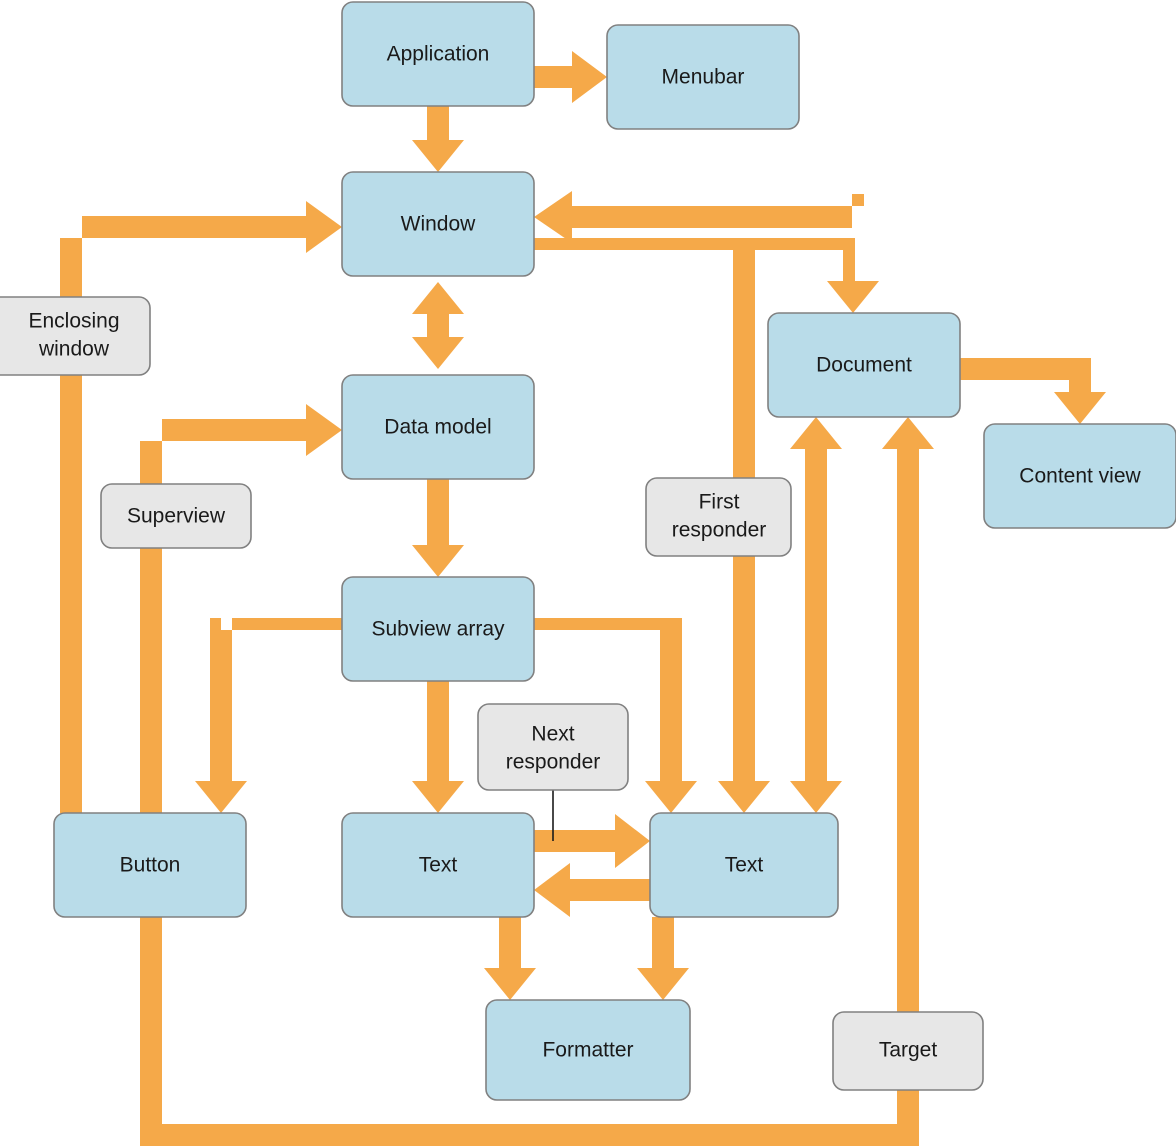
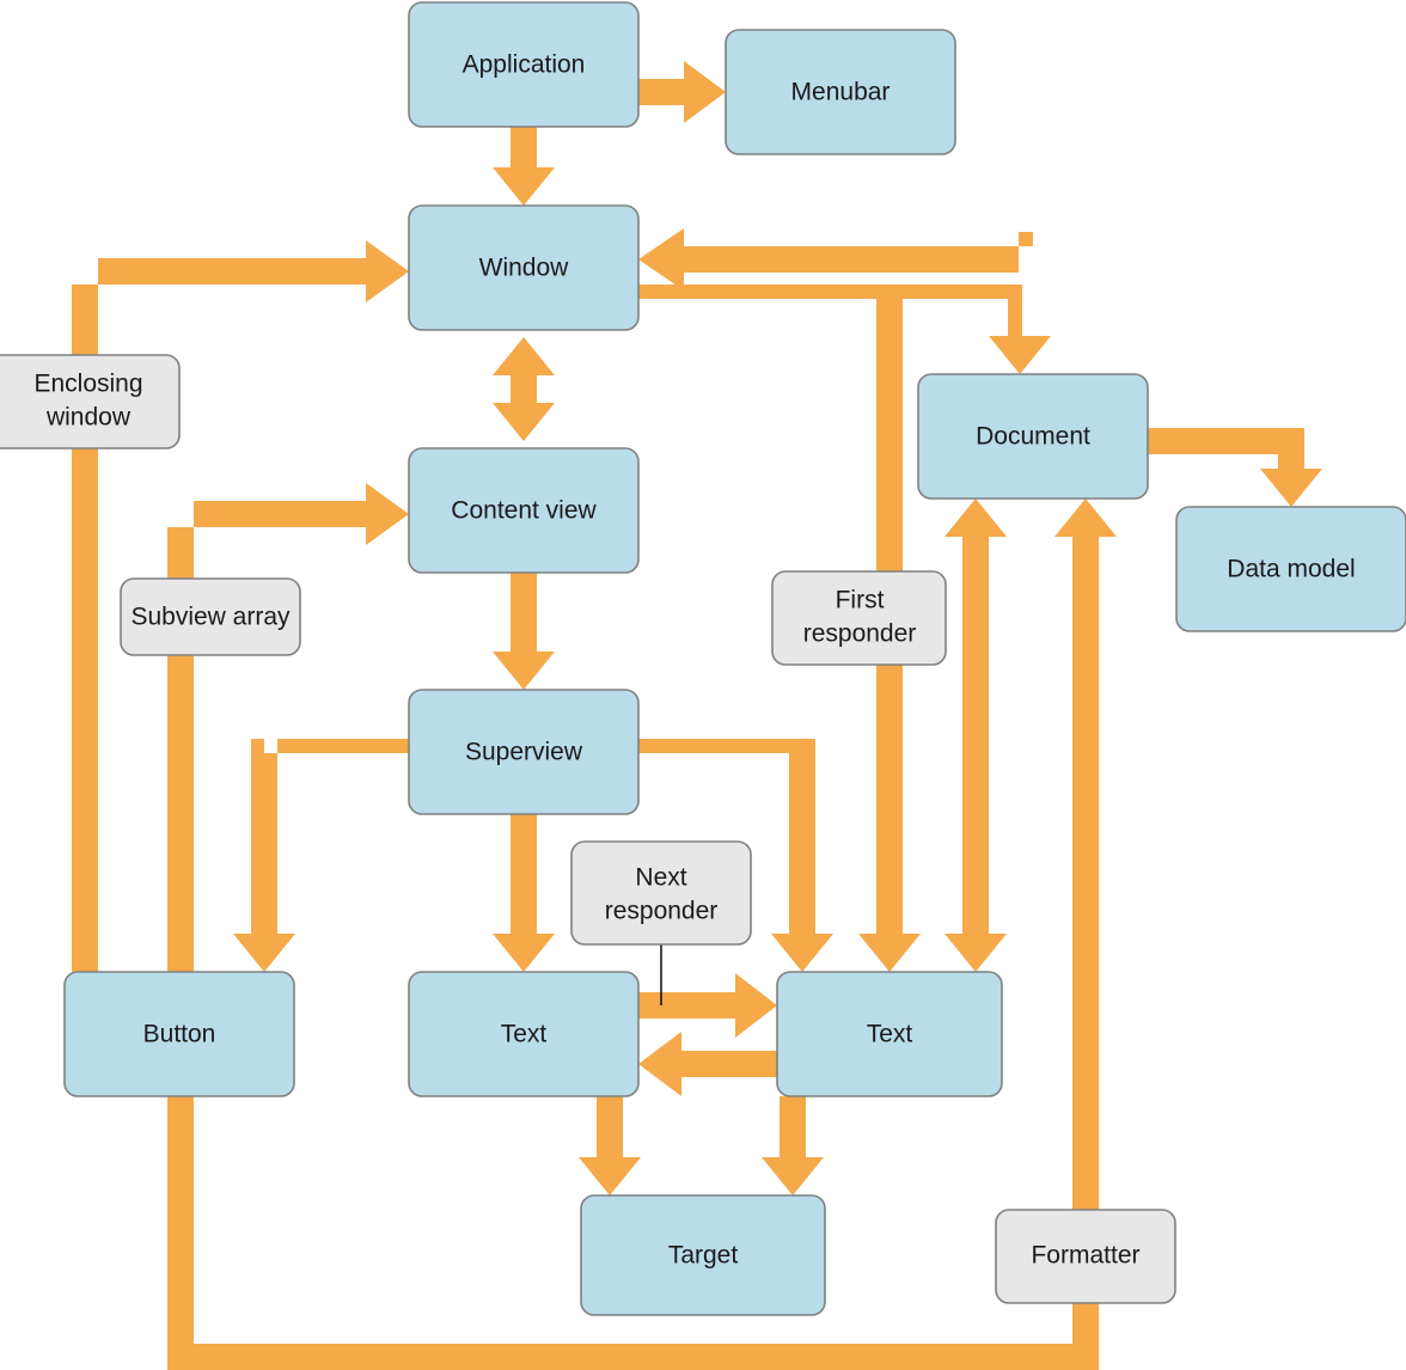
  Application
  Menubar
  Window
- Data model
+ Content view
  Document
- Content view
+ Data model
- Subview array
+ Superview
  Button
  Text
  Text
- Formatter
+ Target
  Enclosing
  window
- Superview
+ Subview array
  First
  responder
  Next
  responder
- Target
+ Formatter
